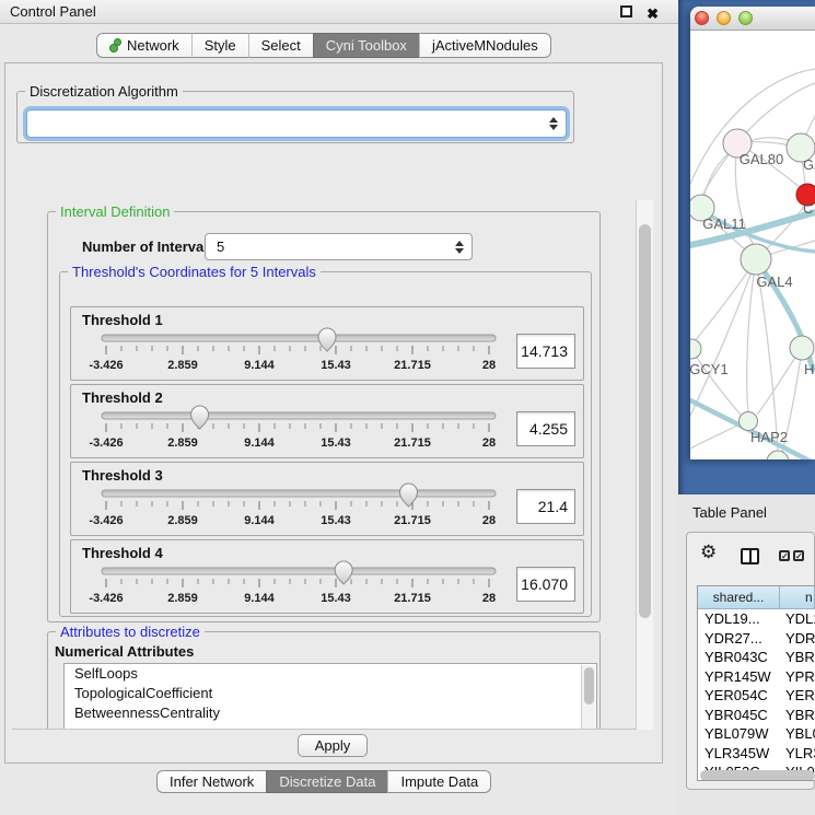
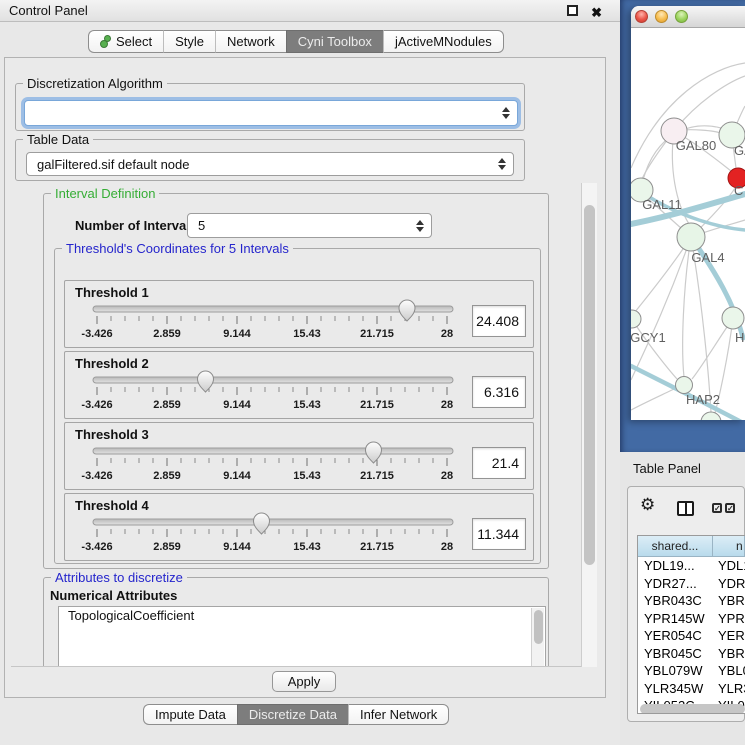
  Control Panel
  ✖
- Network
+ Select
  Style
- Select
+ Network
  Cyni Toolbox
  jActiveMNodules
  Discretization Algorithm
+ Table Data
+ galFiltered.sif default node
  Interval Definition
  Number of Interva
  5
  Threshold's Coordinates for 5 Intervals
  Threshold 1
  -3.426
  2.859
  9.144
  15.43
  21.715
  28
- 14.713
+ 24.408
  Threshold 2
  -3.426
  2.859
  9.144
  15.43
  21.715
  28
- 4.255
+ 6.316
  Threshold 3
  -3.426
  2.859
  9.144
  15.43
  21.715
  28
  21.4
  Threshold 4
  -3.426
  2.859
  9.144
  15.43
  21.715
  28
- 16.070
+ 11.344
  Attributes to discretize
  Numerical Attributes
- SelfLoops
  TopologicalCoefficient
- BetweennessCentrality
  Apply
- Infer Network
+ Impute Data
  Discretize Data
- Impute Data
+ Infer Network
  GAL80
  GAL11
  GAL4
  GCY1
  HAP2
  C
  H
  Table Panel
  ⚙
  ✓
  ✓
  shared...
  n
  YDL19...
  YDL
  YDR27...
  YDR
  YBR043C
  YBR
  YPR145W
  YPR
  YER054C
  YER
  YBR045C
  YBR
  YBL079W
  YBL
  YLR345W
  YLR
